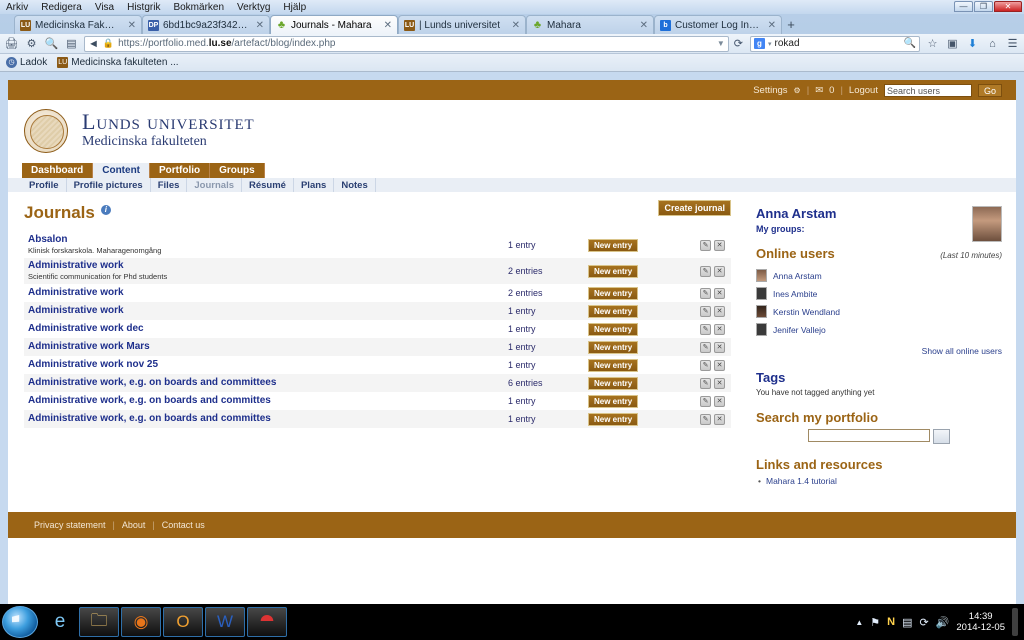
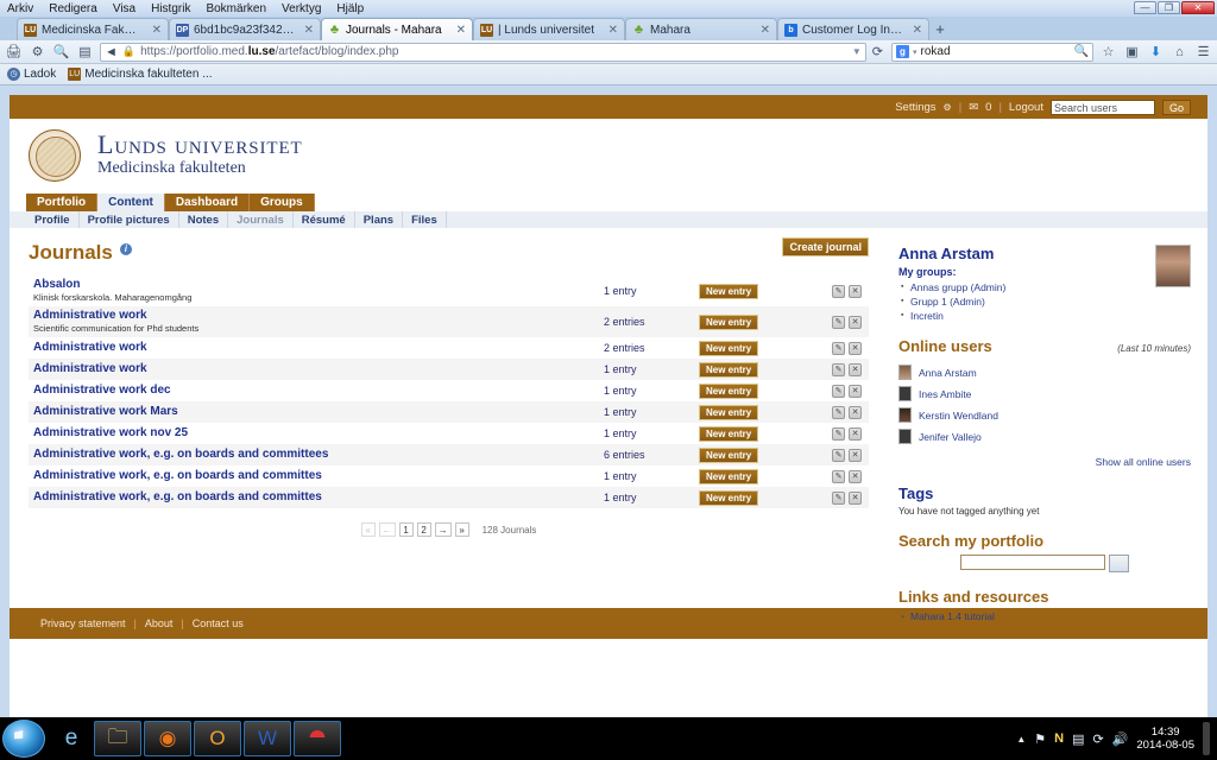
  Arkiv
  Redigera
  Visa
  Histgrik
  Bokmärken
  Verktyg
  Hjälp
  —
  ❐
  ✕
  ✕
  ✕
  ♣
  Journals - Mahara
  ✕
  | Lunds universitet
  ✕
  ♣
  Mahara
  ✕
  Customer Log In |
  ✕
  +
  🖨
  ⚙
  🔍
  ▤
  ◄
  🔒
  https://portfolio.med.lu.se/artefact/blog/index.php
  ▼
  ⟳
  g
  rokad
  🔍
  ☆
  ▣
  ⬇
  ⌂
  ☰
  Ladok
  Medicinska fakulteten ...
  Settings
  ⚙
  |
  ✉
  0
  |
  Logout
  Search users
  Go
  Lunds universitet
  Medicinska fakulteten
- Dashboard
+ Portfolio
  Content
- Portfolio
+ Dashboard
  Groups
  Profile
  Profile pictures
- Files
+ Notes
  Journals
  Résumé
  Plans
- Notes
+ Files
  Journals
  i
  Create journal
  Absalon
  Klinisk forskarskola. Maharagenomgång
  1 entry
  New entry
  Administrative work
  Scientific communication for Phd students
  2 entries
  New entry
  Administrative work
  2 entries
  New entry
  Administrative work
  1 entry
  New entry
  Administrative work dec
  1 entry
  New entry
  Administrative work Mars
  1 entry
  New entry
  Administrative work nov 25
  1 entry
  New entry
  Administrative work, e.g. on boards and committees
  6 entries
  New entry
  Administrative work, e.g. on boards and committes
  1 entry
  New entry
  Administrative work, e.g. on boards and committes
  1 entry
  New entry
+ «
+ ←
+ 1
+ 2
+ →
+ »
+ 128 Journals
  Anna Arstam
  My groups:
+ Annas grupp (Admin)
+ Grupp 1 (Admin)
+ Incretin
  Online users
  (Last 10 minutes)
  Anna Arstam
  Ines Ambite
  Kerstin Wendland
  Jenifer Vallejo
  Show all online users
  Tags
  You have not tagged anything yet
  Search my portfolio
  Links and resources
  Mahara 1.4 tutorial
  Privacy statement
  |
  About
  |
  Contact us
  e
  🗀
  ◉
  O
  W
  ⯊
  ▲
  ⚑
  N
  ▤
  ⟳
  🔊
  14:39
- 2014-12-05
+ 2014-08-05
